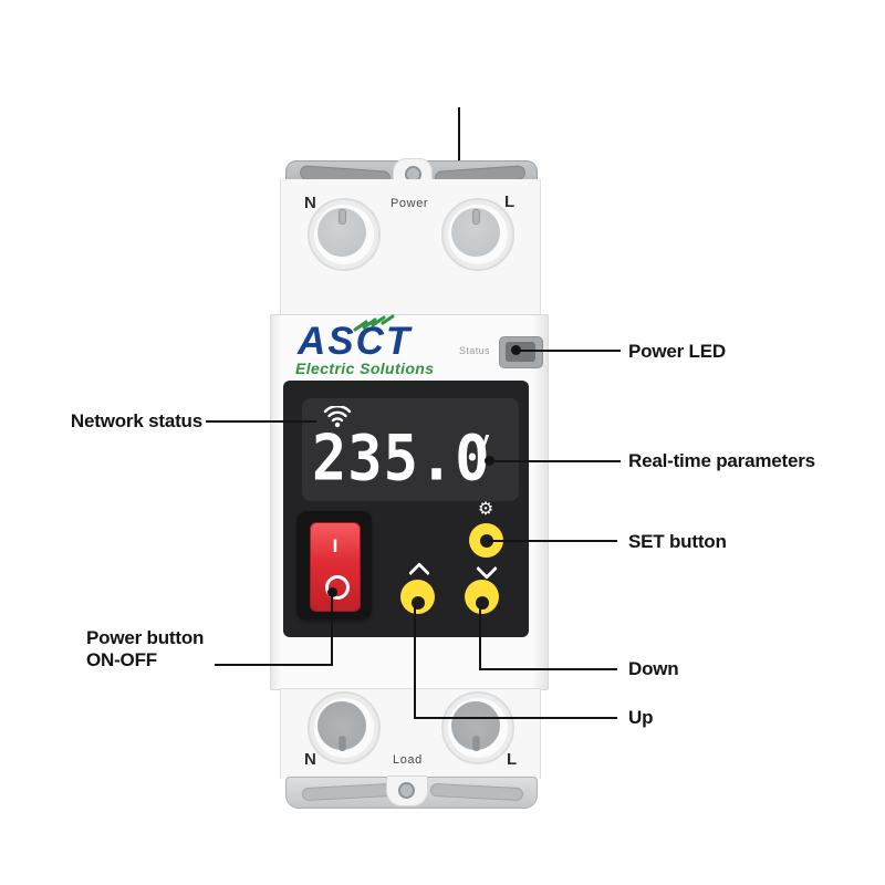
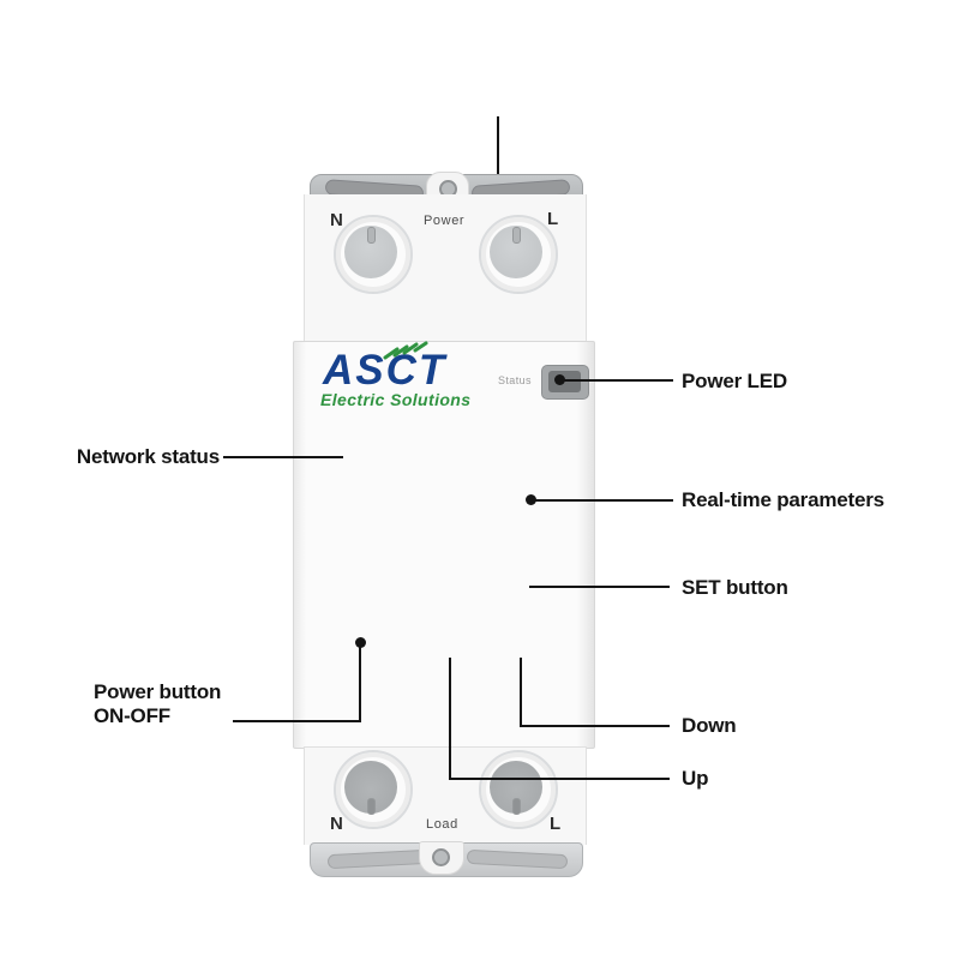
  N
  Power
  L
  ASCT
  Electric Solutions
  Status
- 235.0
- V
- ⚙
- I
  N
  Load
  L
  Network status
  Power button
  ON-OFF
  Power LED
  Real-time parameters
  SET button
  Down
  Up
